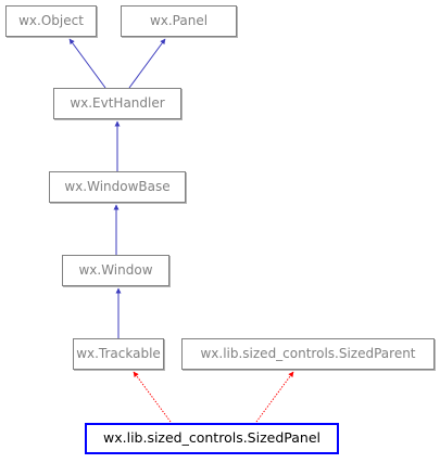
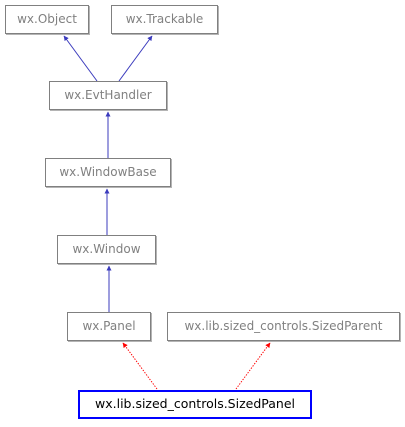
  wx.Object
- wx.Panel
+ wx.Trackable
  wx.EvtHandler
  wx.WindowBase
  wx.Window
- wx.Trackable
+ wx.Panel
  wx.lib.sized_controls.SizedParent
  wx.lib.sized_controls.SizedPanel
